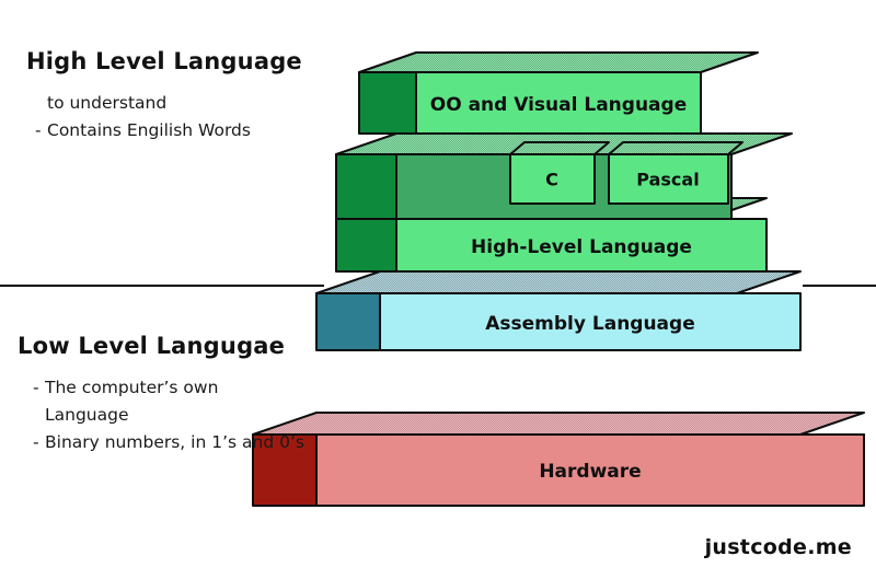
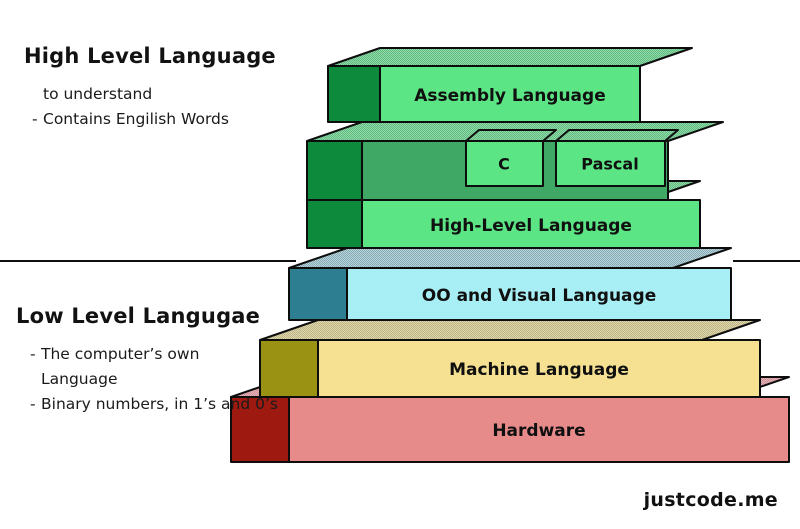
  Hardware
+ Machine Language
- Assembly Language
+ OO and Visual Language
  High-Level Language
  C
  Pascal
- OO and Visual Language
+ Assembly Language
  High Level Language
  to understand
  - Contains Engilish Words
  Low Level Langugae
  - The computer’s own
  Language
  - Binary numbers, in 1’s and 0’s
  justcode.me
